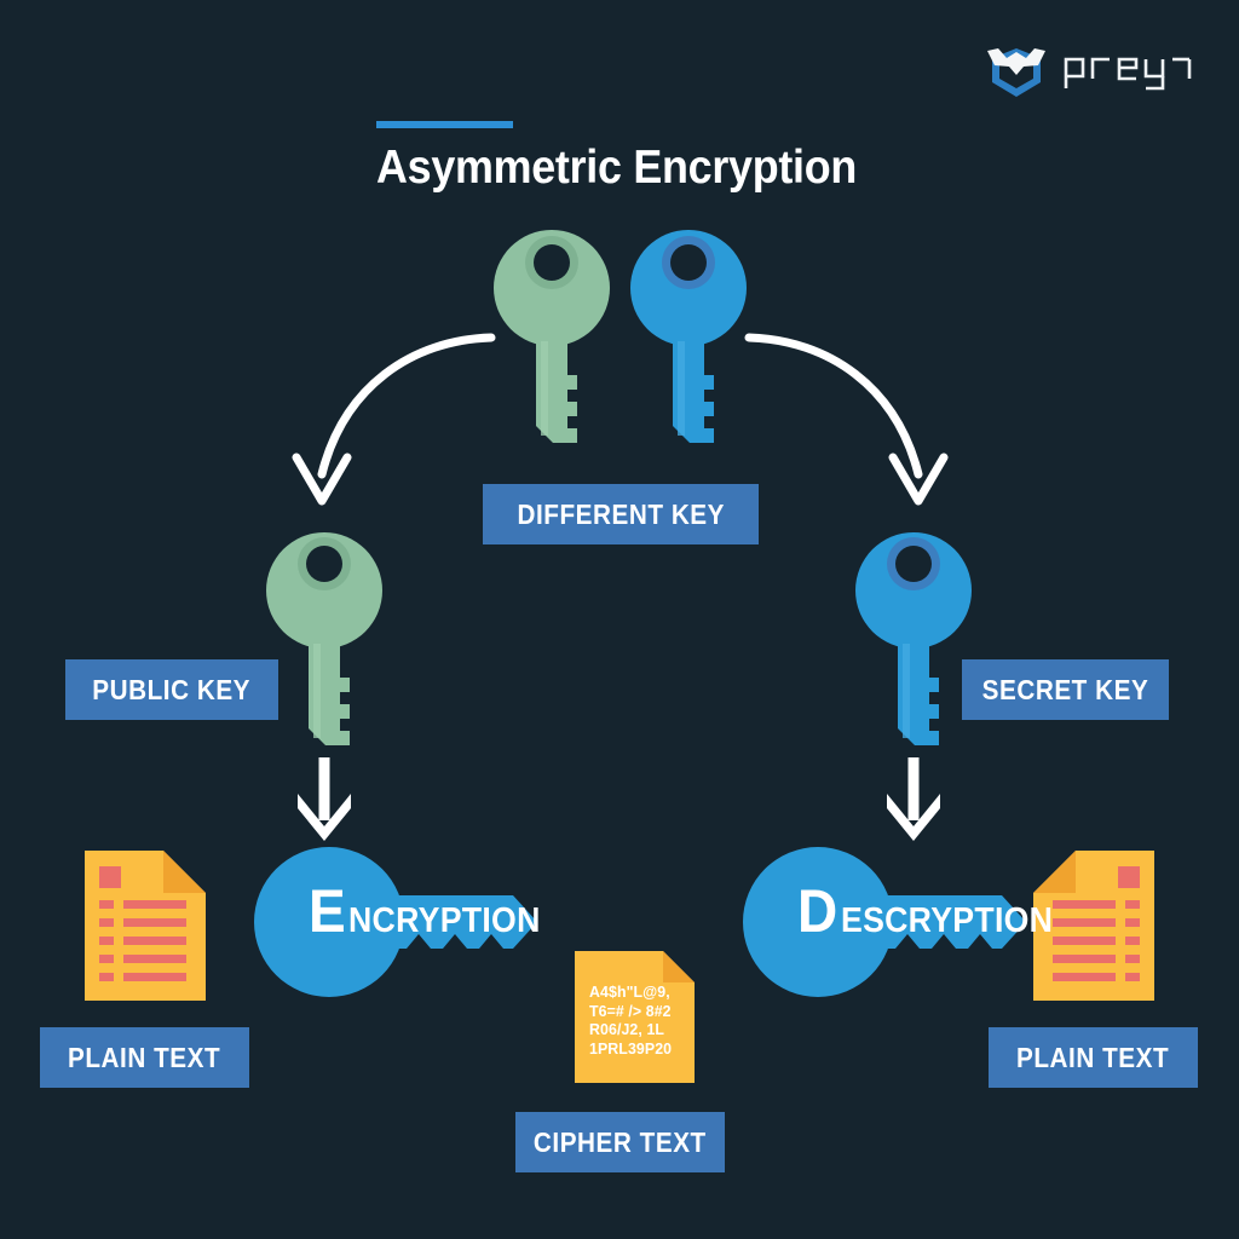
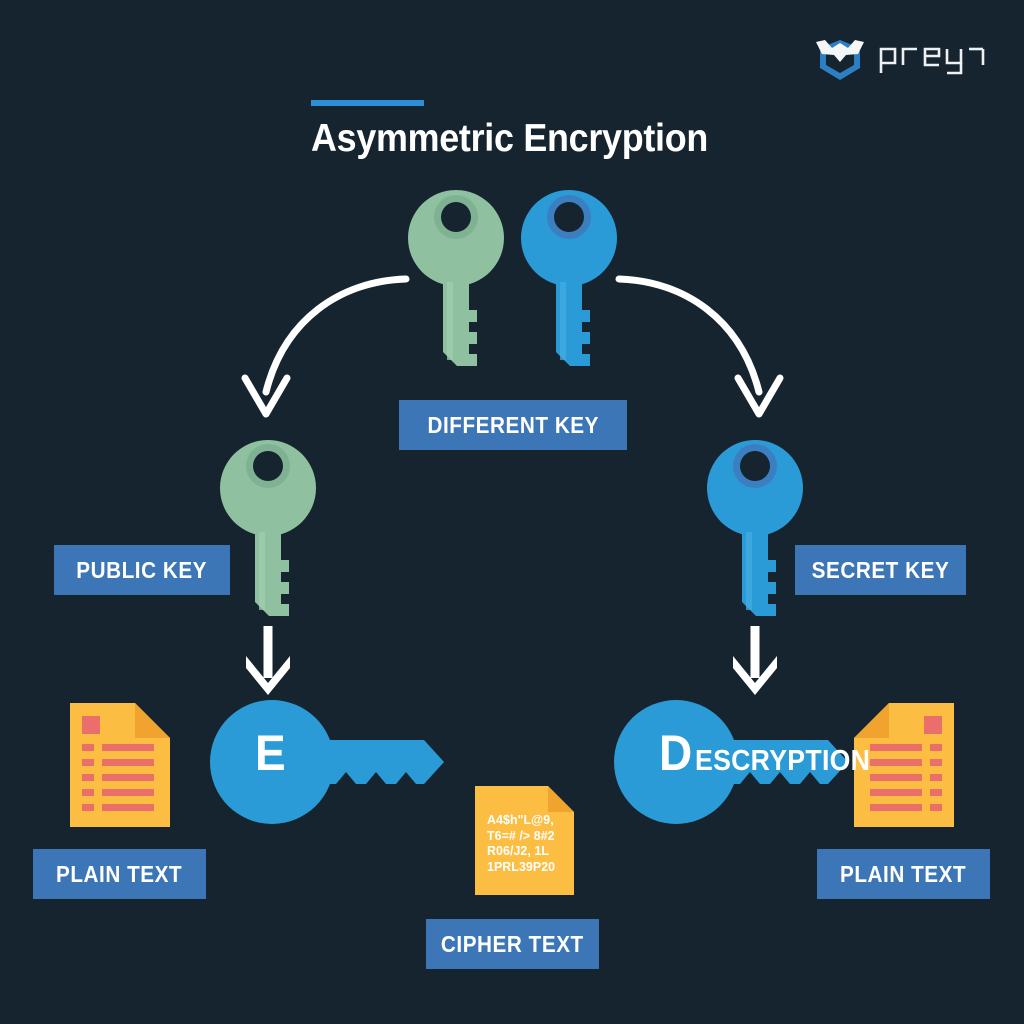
  Asymmetric Encryption
  E
- NCRYPTION
  D
  ESCRYPTION
  A4$h"L@9,
  T6=# /> 8#2
  R06/J2, 1L
  1PRL39P20
  DIFFERENT KEY
  PUBLIC KEY
  SECRET KEY
  PLAIN TEXT
  PLAIN TEXT
  CIPHER TEXT
